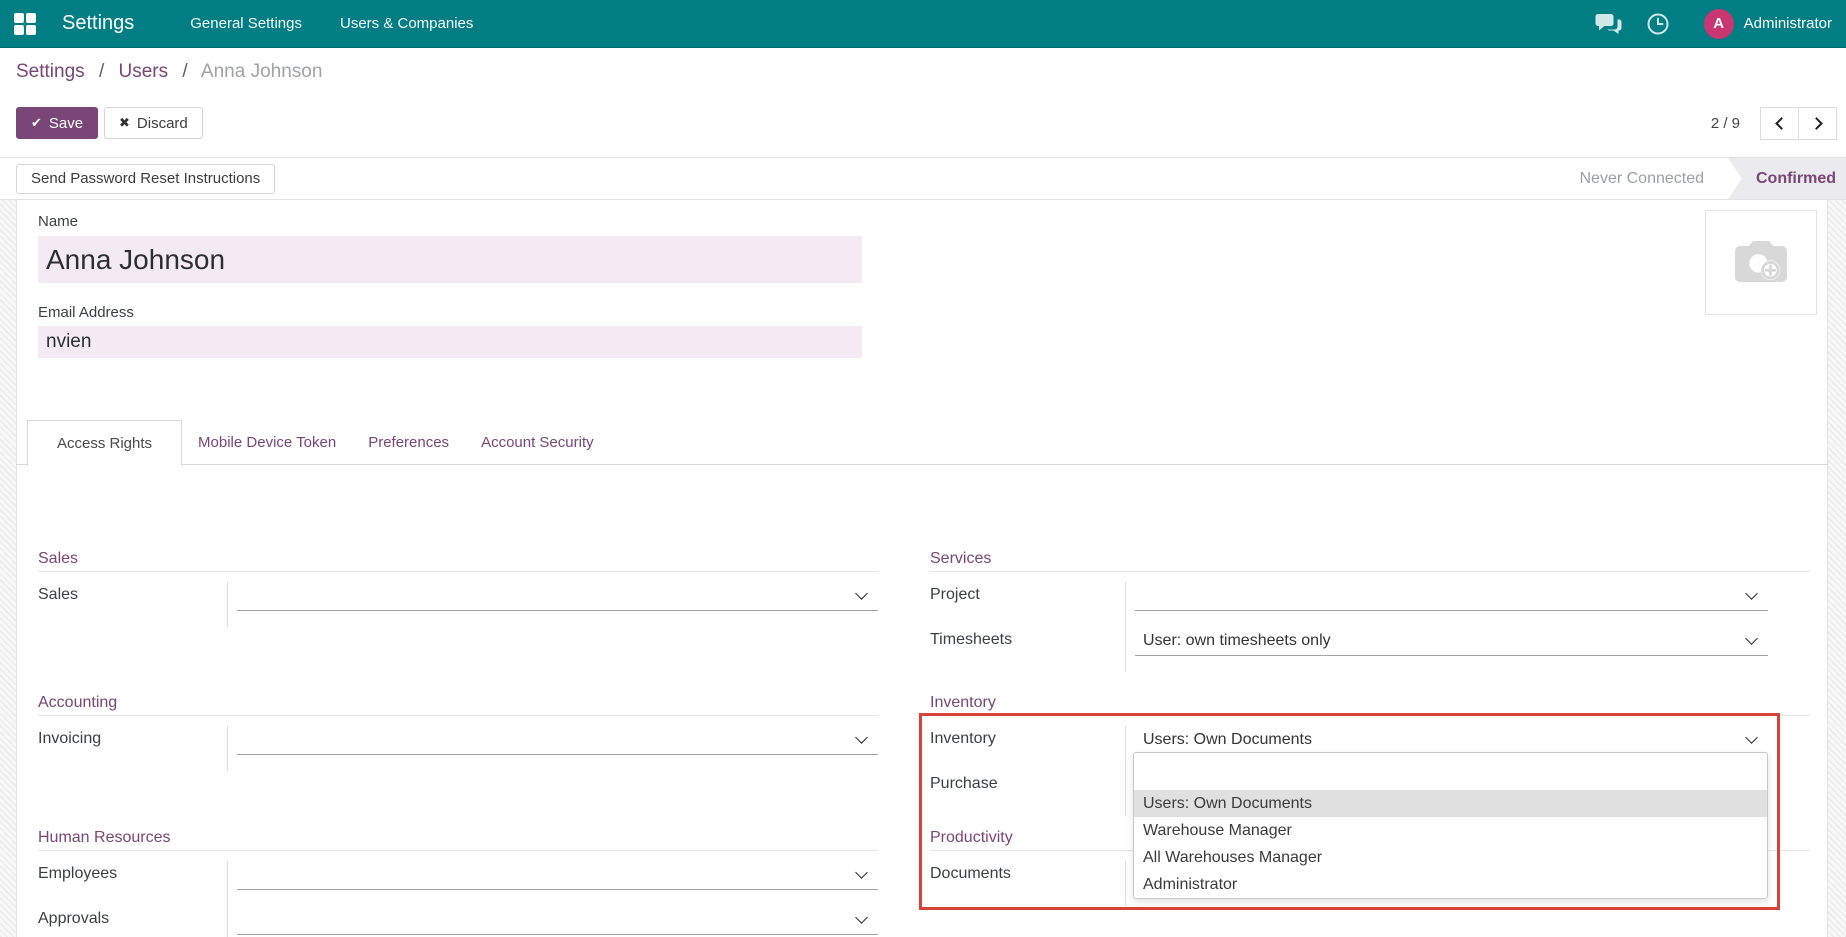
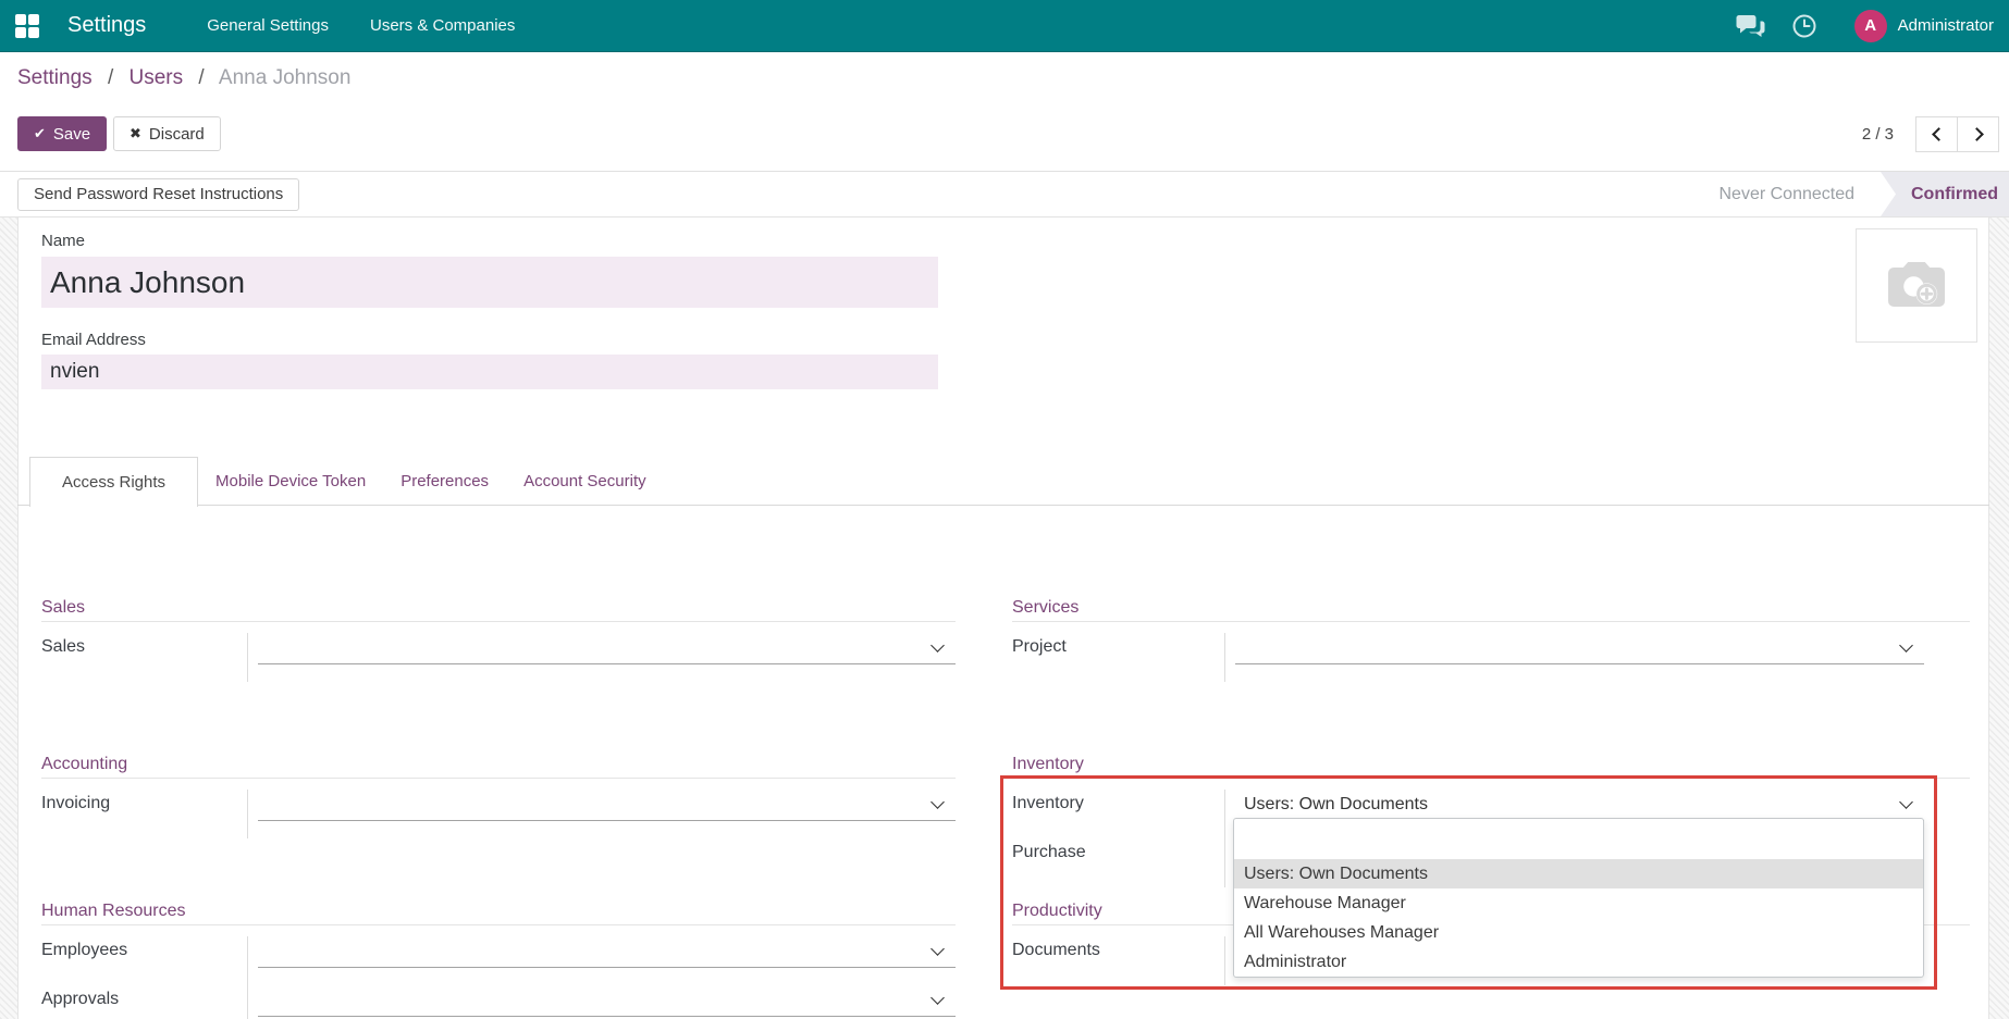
  Settings
  General Settings
  Users & Companies
  A
  Administrator
  Settings / Users / Anna Johnson
  ✔
  Save
  ✖
  Discard
- 2 / 9
+ 2 / 3
  Send Password Reset Instructions
  Never Connected
  Confirmed
  Name
  Anna Johnson
  Email Address
  nvien
  Access Rights
  Mobile Device Token
  Preferences
  Account Security
  Sales
  Sales
  Accounting
  Invoicing
  Human Resources
  Employees
  Approvals
  Services
  Project
- Timesheets
- User: own timesheets only
  Inventory
  Inventory
  Users: Own Documents
  Purchase
  Productivity
  Documents
  Users: Own Documents
  Warehouse Manager
  All Warehouses Manager
  Administrator
